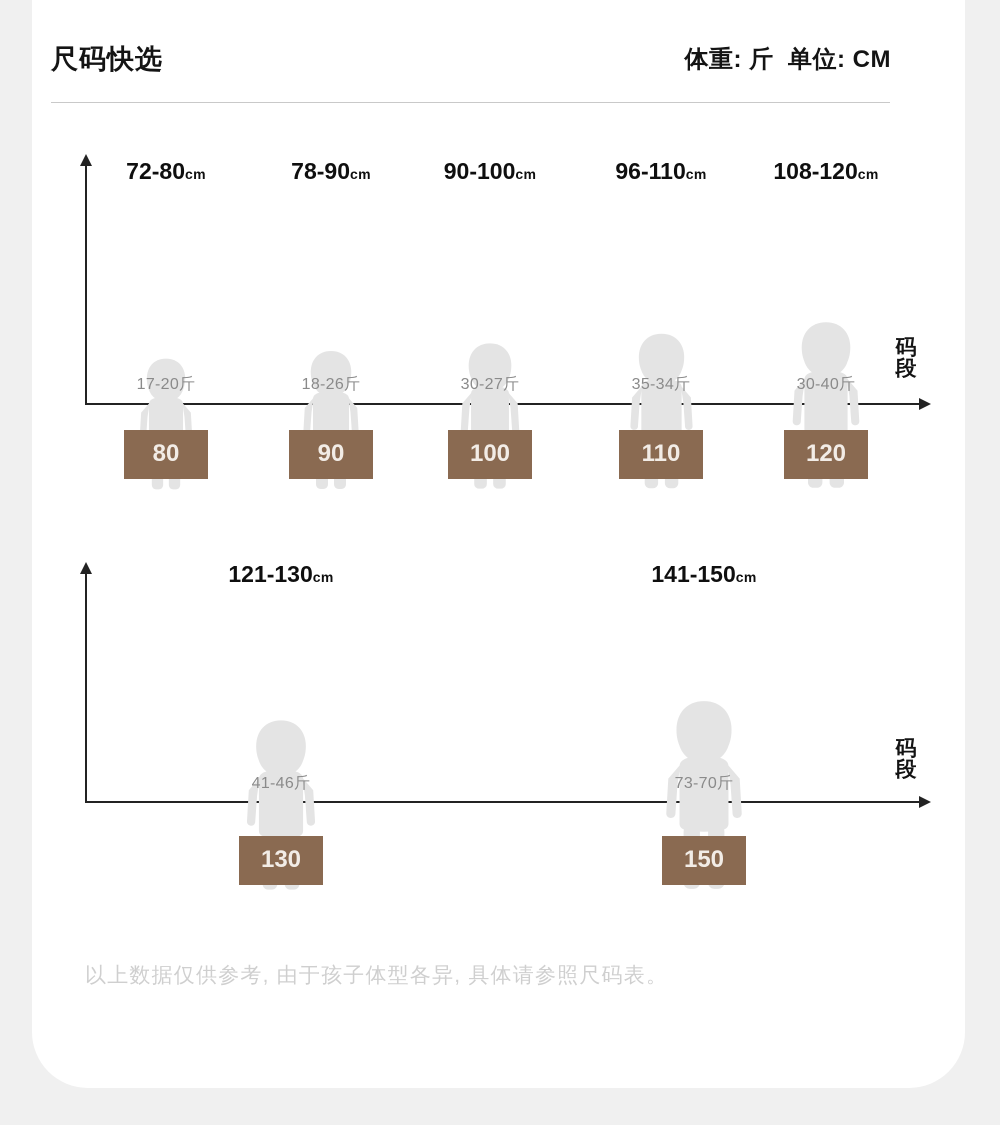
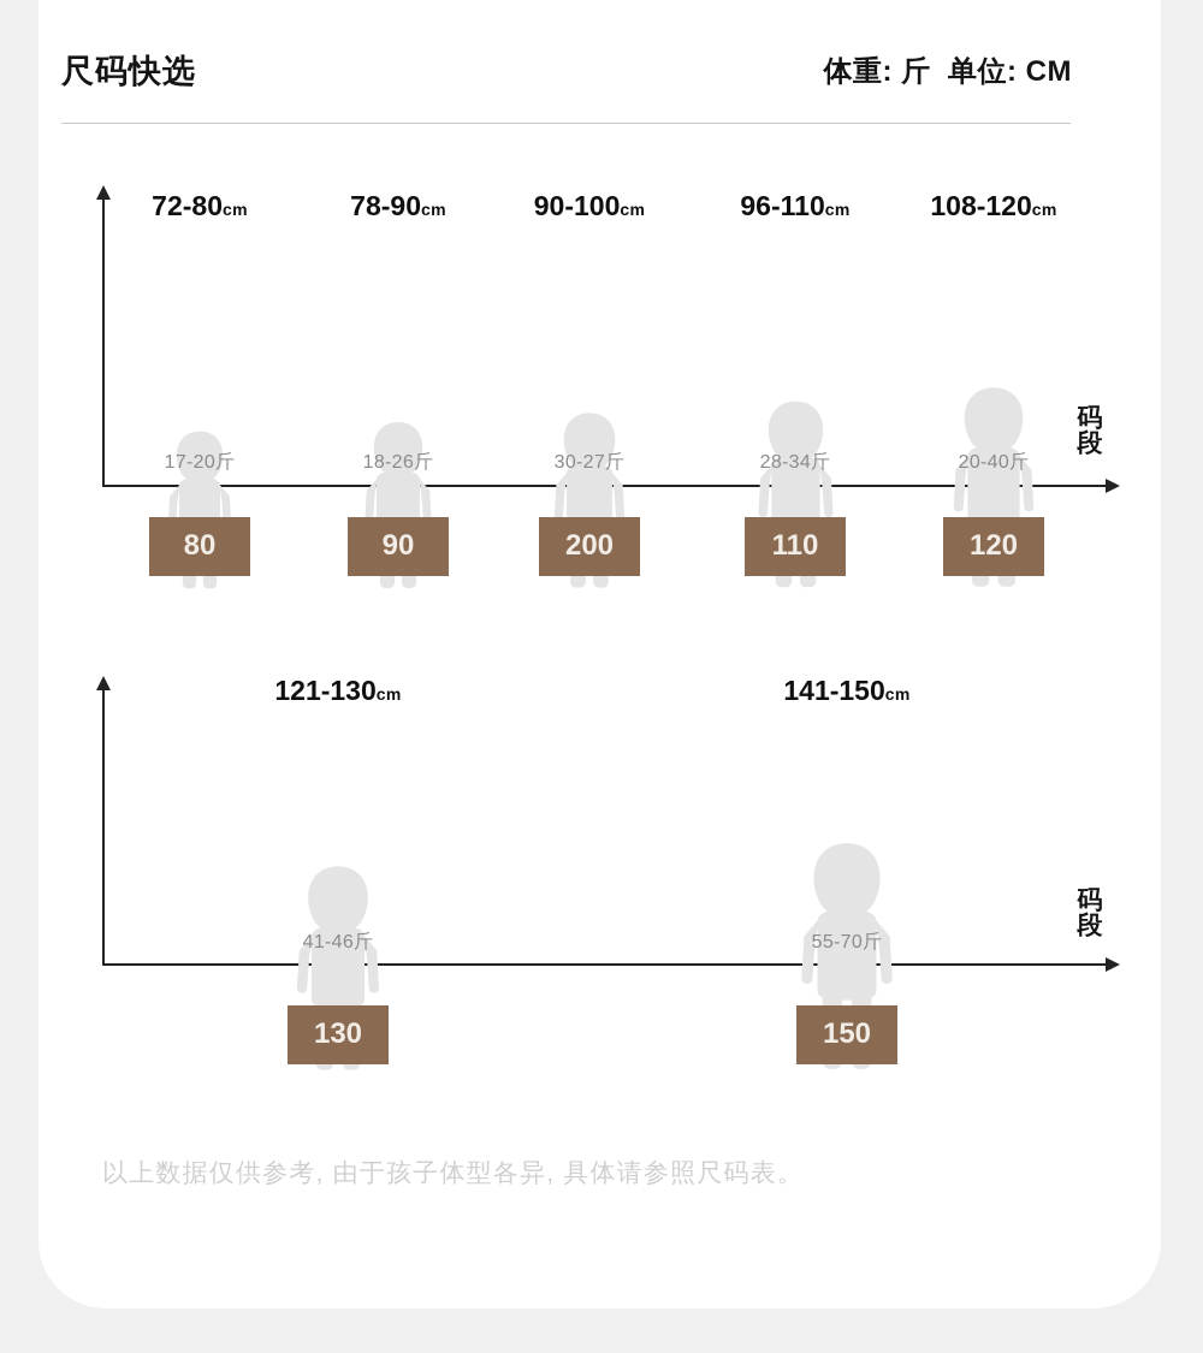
  尺码快选
  体重: 斤 单位: CM
  码段
  72-80cm
  17-20斤
  80
  78-90cm
  18-26斤
  90
  90-100cm
  30-27斤
- 100
+ 200
  96-110cm
- 35-34斤
+ 28-34斤
  110
  108-120cm
- 30-40斤
+ 20-40斤
  120
  码段
  121-130cm
  41-46斤
  130
  141-150cm
- 73-70斤
+ 55-70斤
  150
  以上数据仅供参考, 由于孩子体型各异, 具体请参照尺码表。
